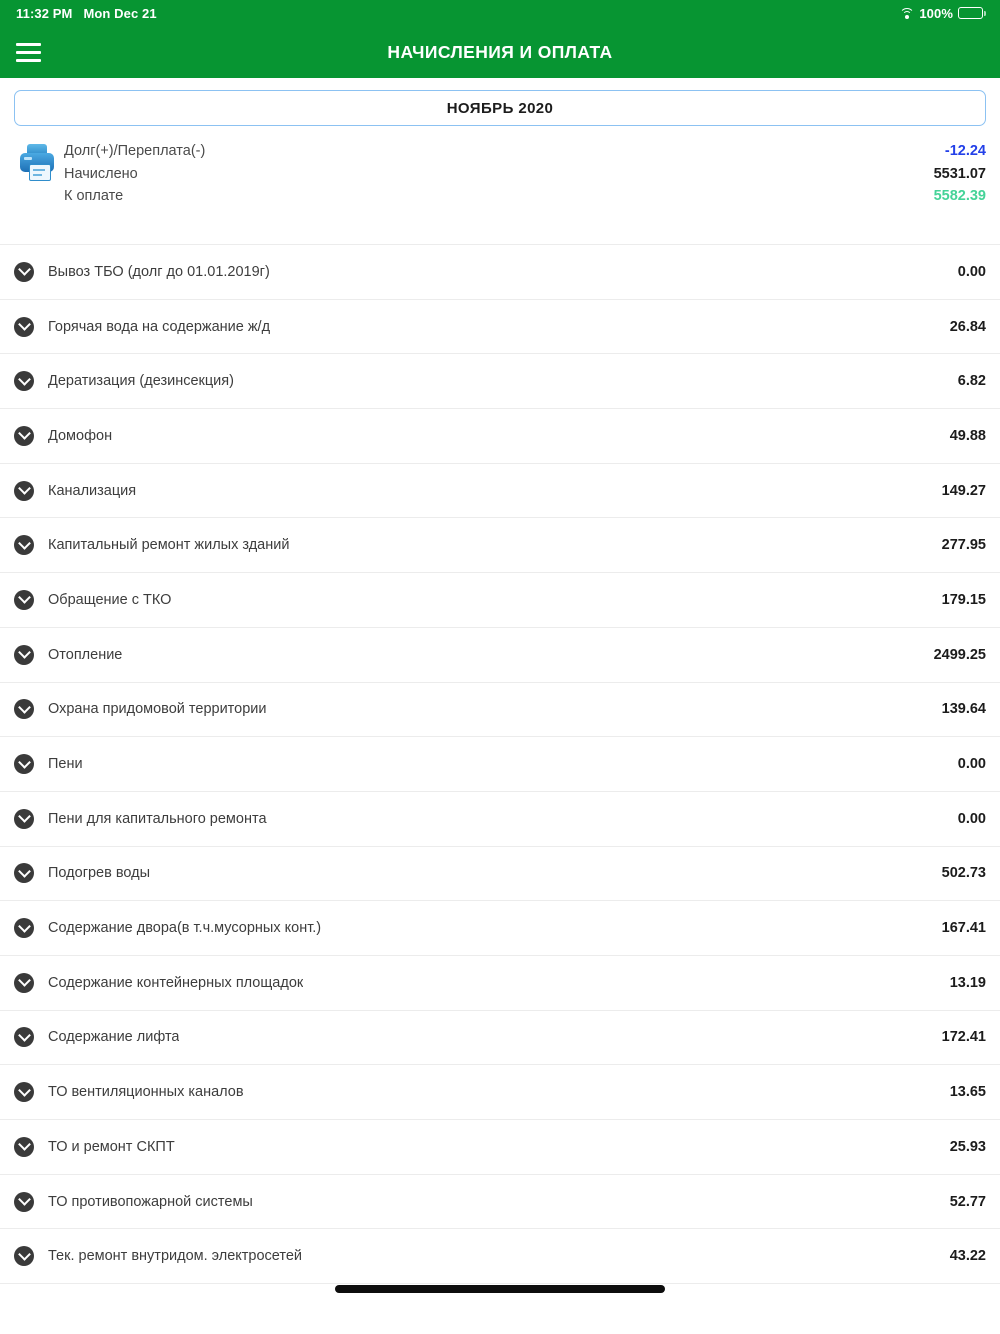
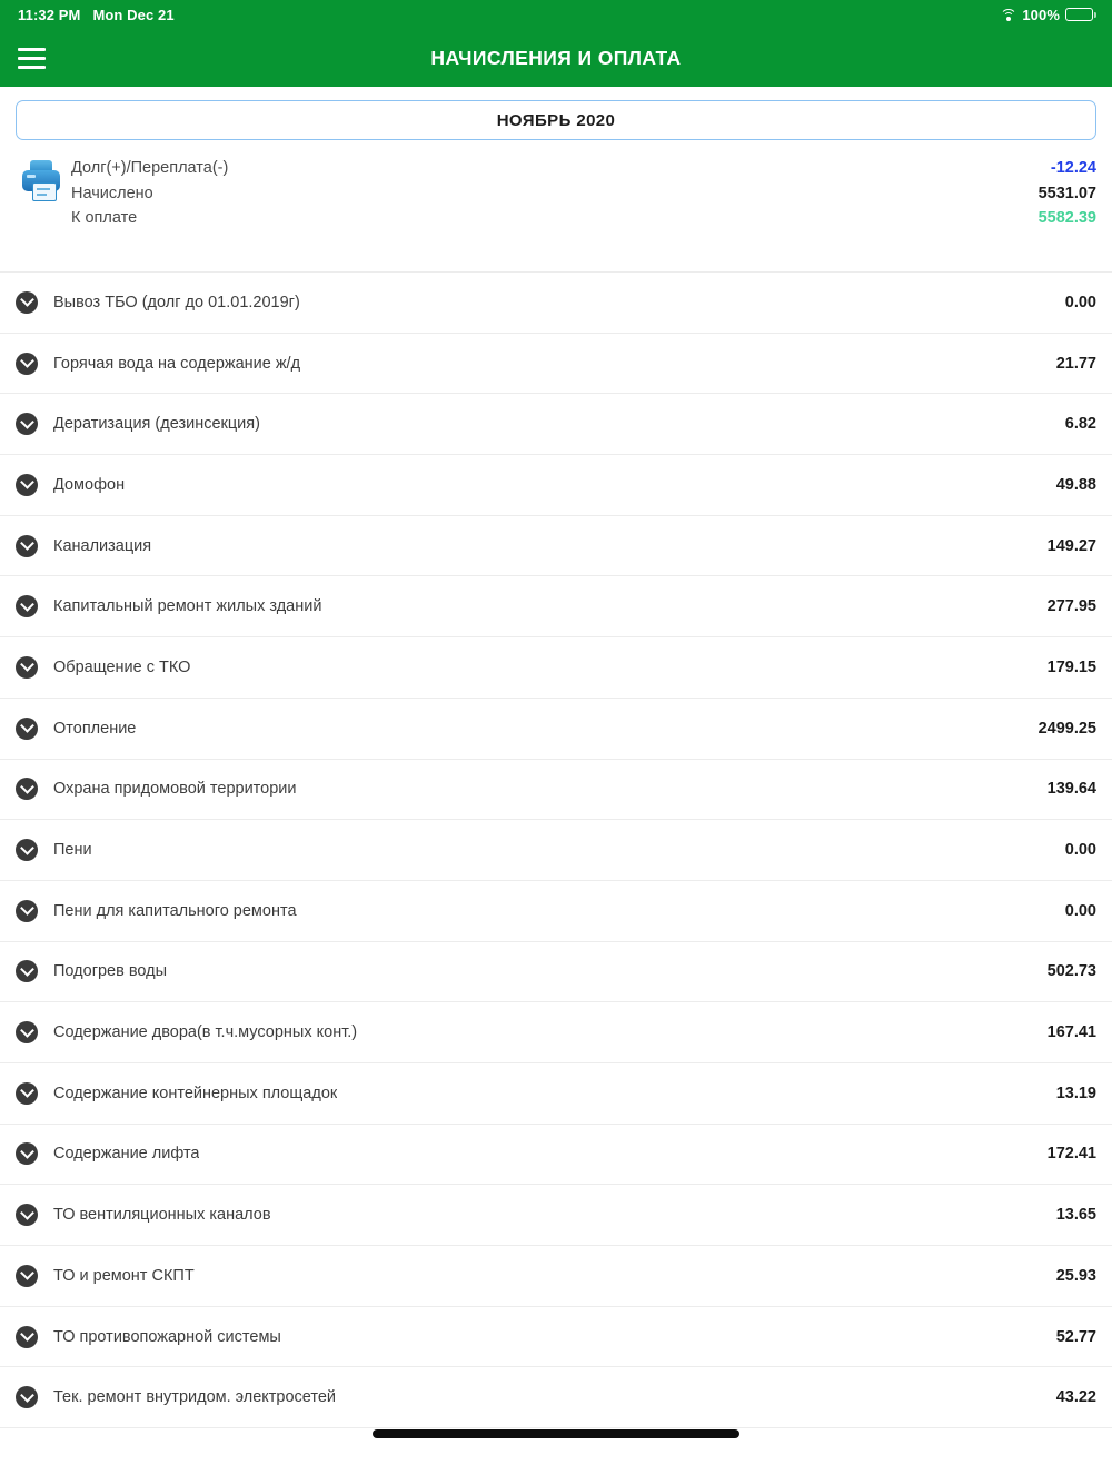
  11:32 PM
  Mon Dec 21
  100%
  НАЧИСЛЕНИЯ И ОПЛАТА
  НОЯБРЬ 2020
  Долг(+)/Переплата(-)
  -12.24
  Начислено
  5531.07
  К оплате
  5582.39
  Вывоз ТБО (долг до 01.01.2019г)
  0.00
  Горячая вода на содержание ж/д
- 26.84
+ 21.77
  Дератизация (дезинсекция)
  6.82
  Домофон
  49.88
  Канализация
  149.27
  Капитальный ремонт жилых зданий
  277.95
  Обращение с ТКО
  179.15
  Отопление
  2499.25
  Охрана придомовой территории
  139.64
  Пени
  0.00
  Пени для капитального ремонта
  0.00
  Подогрев воды
  502.73
  Содержание двора(в т.ч.мусорных конт.)
  167.41
  Содержание контейнерных площадок
  13.19
  Содержание лифта
  172.41
  ТО вентиляционных каналов
  13.65
  ТО и ремонт СКПТ
  25.93
  ТО противопожарной системы
  52.77
  Тек. ремонт внутридом. электросетей
  43.22
